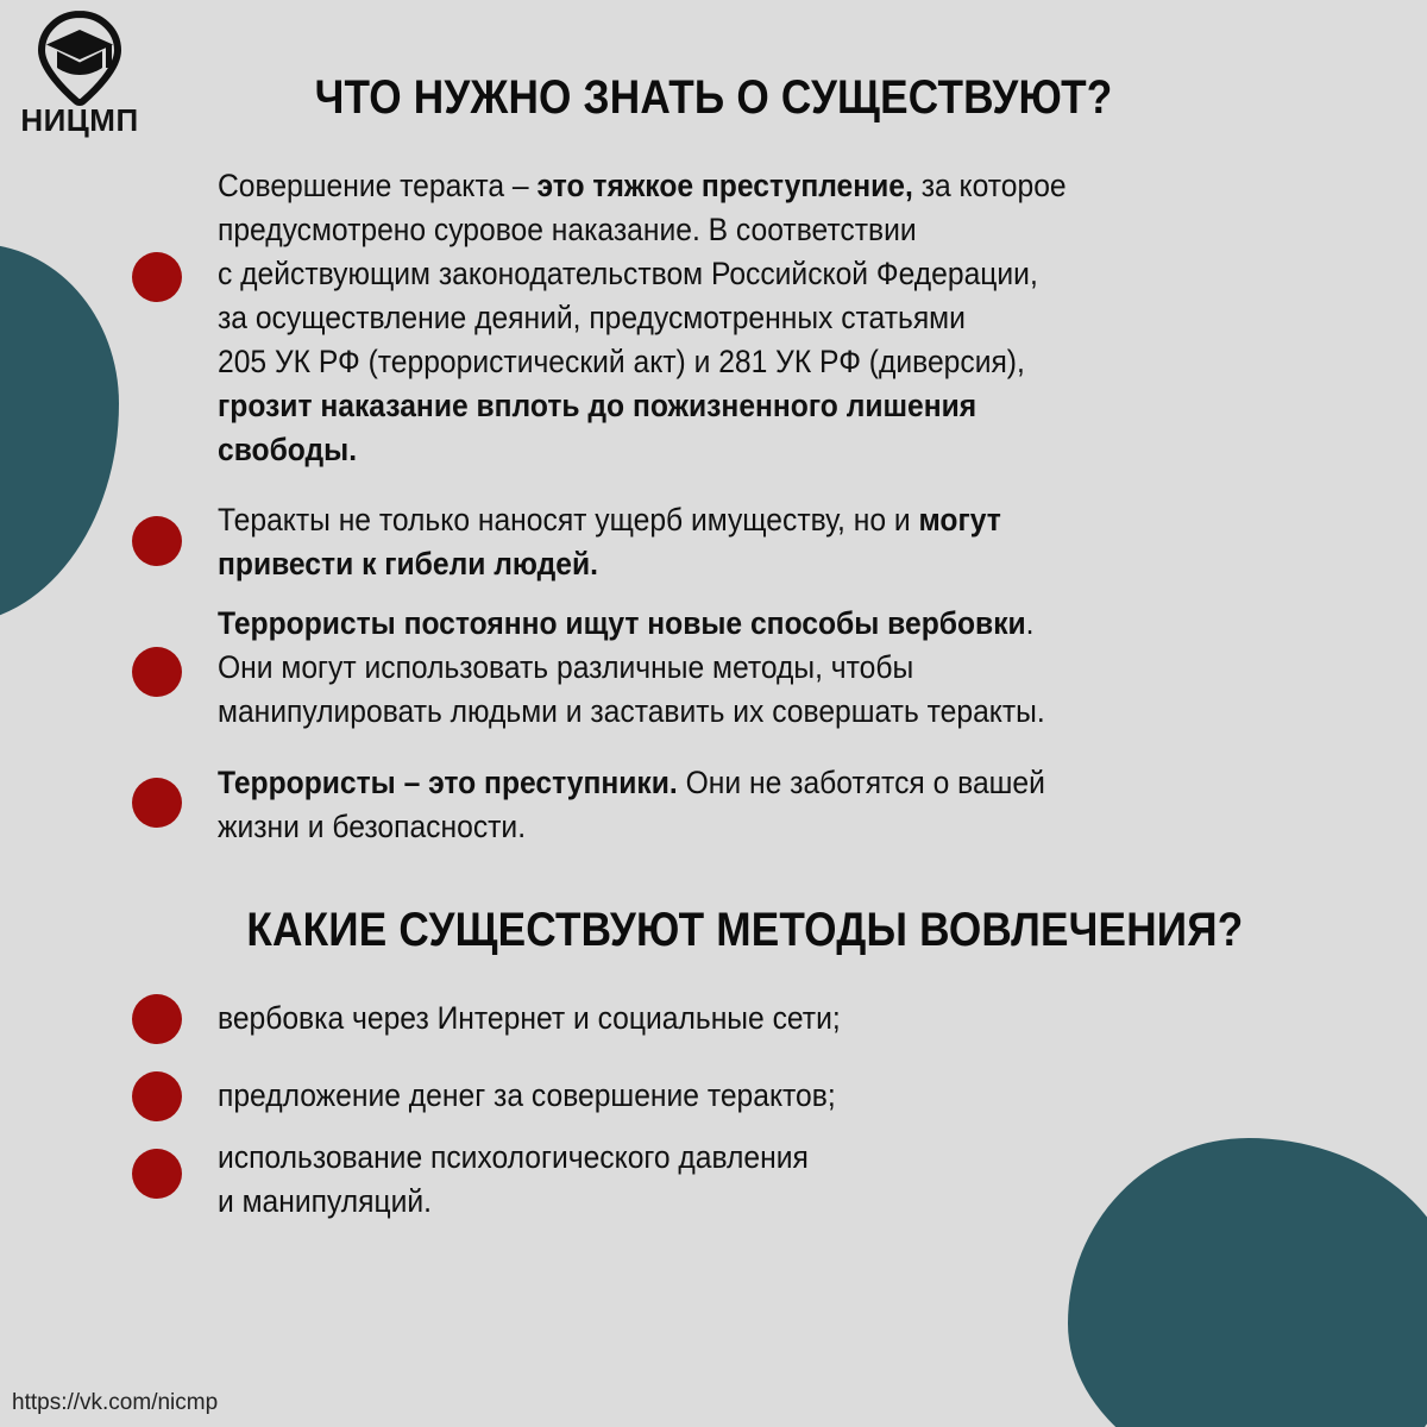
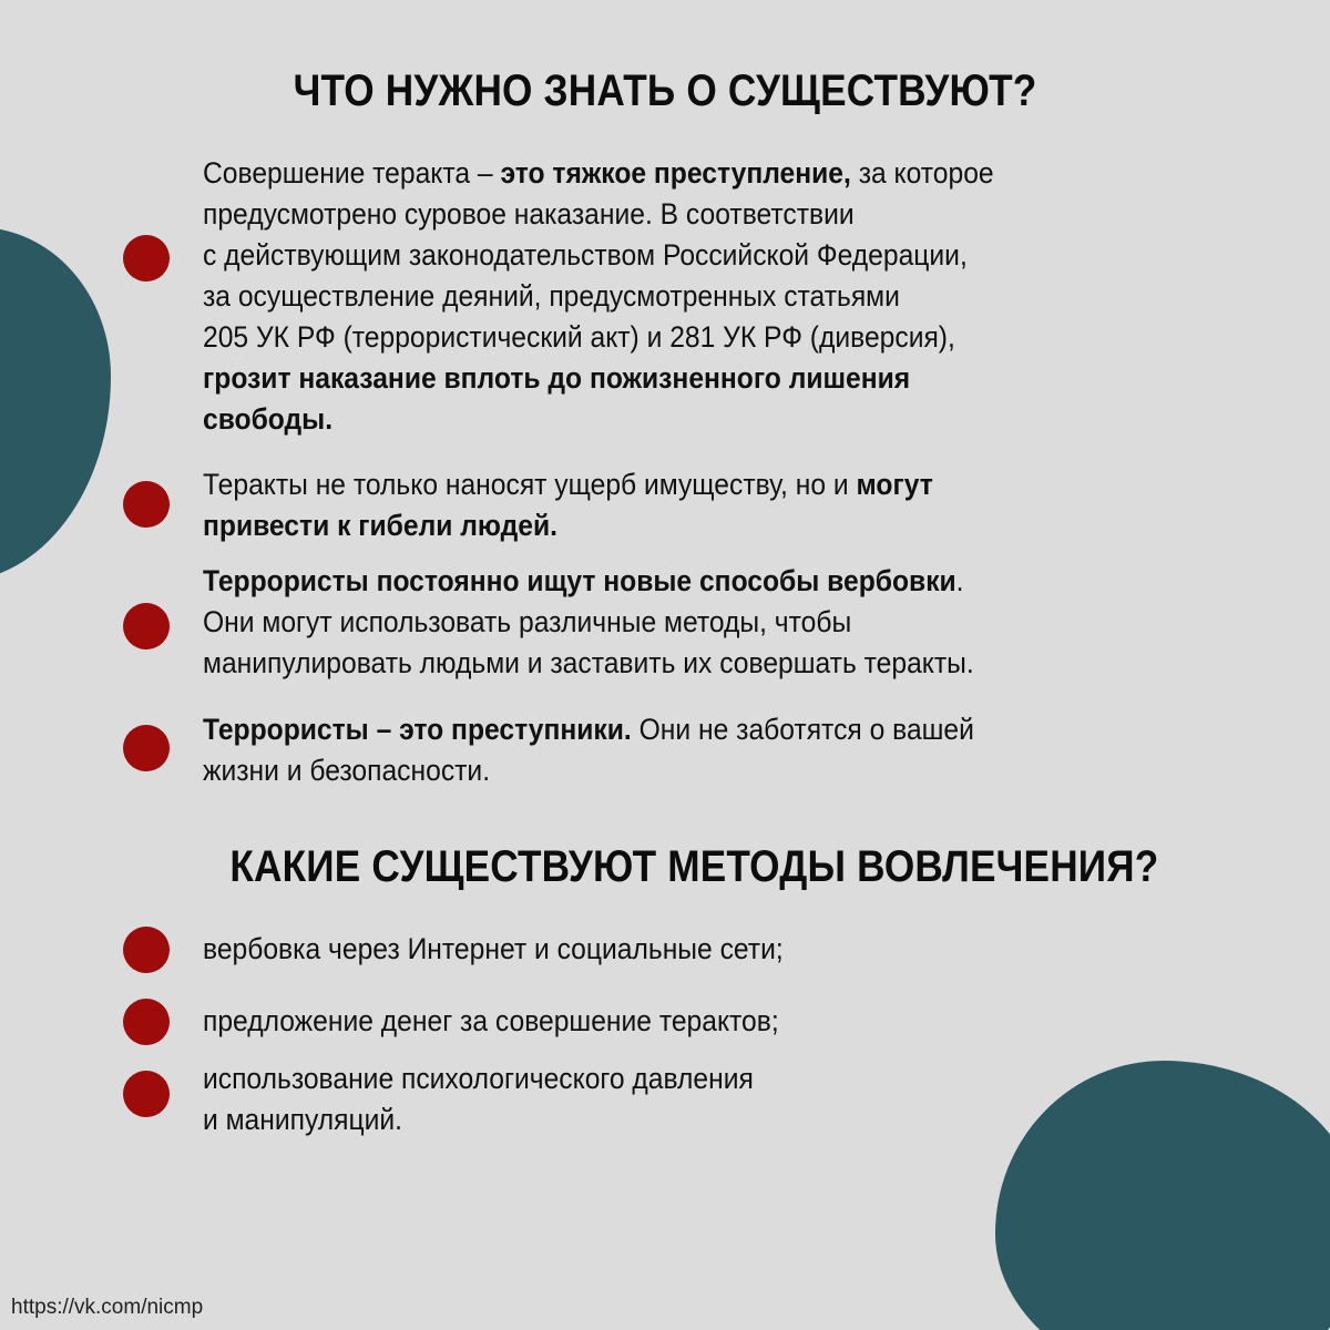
- НИЦМП
  ЧТО НУЖНО ЗНАТЬ О СУЩЕСТВУЮТ?
  Совершение теракта – это тяжкое преступление, за которое
  предусмотрено суровое наказание. В соответствии
  с действующим законодательством Российской Федерации,
  за осуществление деяний, предусмотренных статьями
  205 УК РФ (террористический акт) и 281 УК РФ (диверсия),
  грозит наказание вплоть до пожизненного лишения
  свободы.
  Теракты не только наносят ущерб имуществу, но и могут
  привести к гибели людей.
  Террористы постоянно ищут новые способы вербовки.
  Они могут использовать различные методы, чтобы
  манипулировать людьми и заставить их совершать теракты.
  Террористы – это преступники. Они не заботятся о вашей
  жизни и безопасности.
  КАКИЕ СУЩЕСТВУЮТ МЕТОДЫ ВОВЛЕЧЕНИЯ?
  вербовка через Интернет и социальные сети;
  предложение денег за совершение терактов;
  использование психологического давления
  и манипуляций.
  https://vk.com/nicmp
